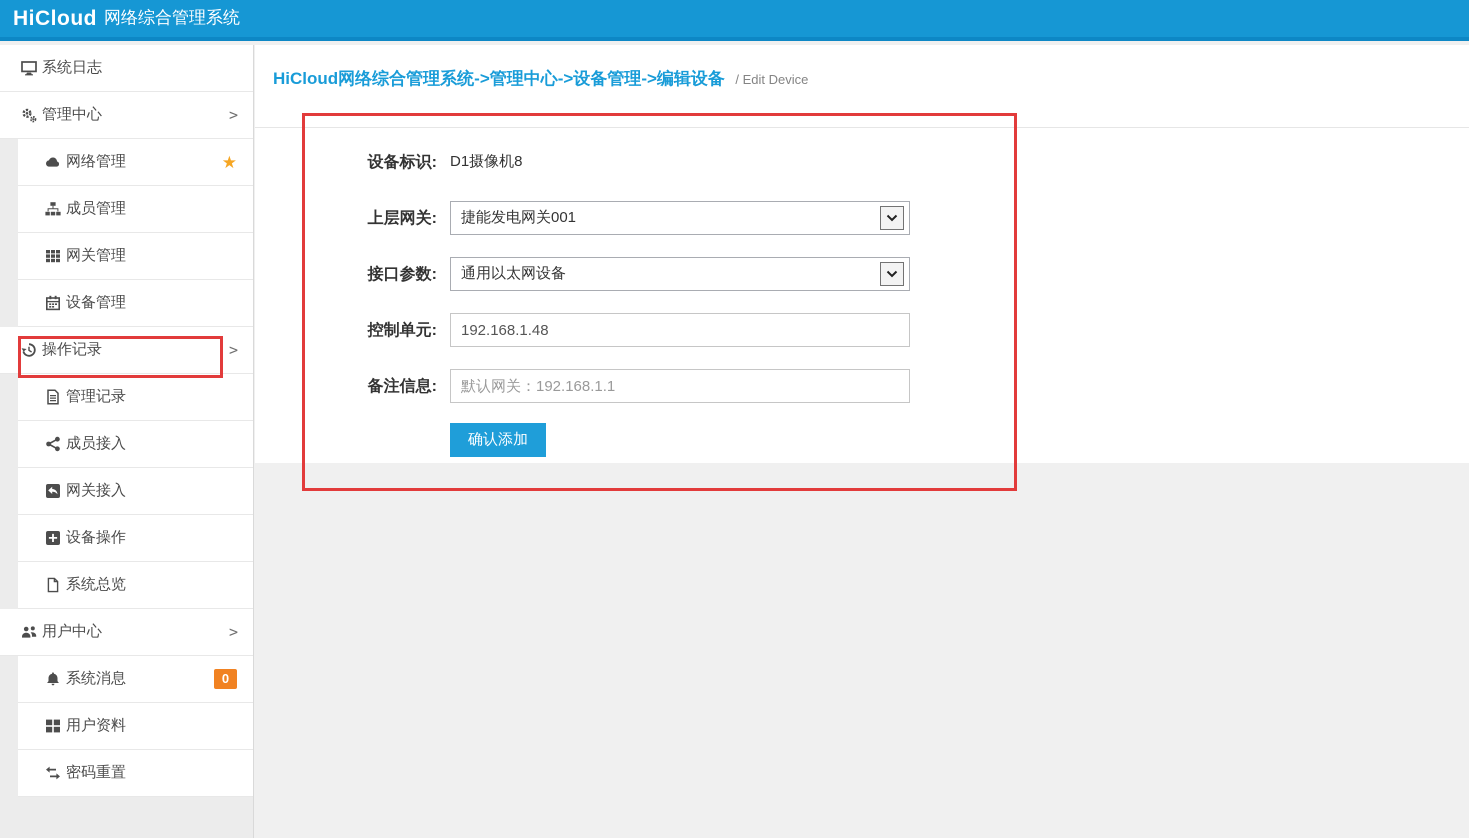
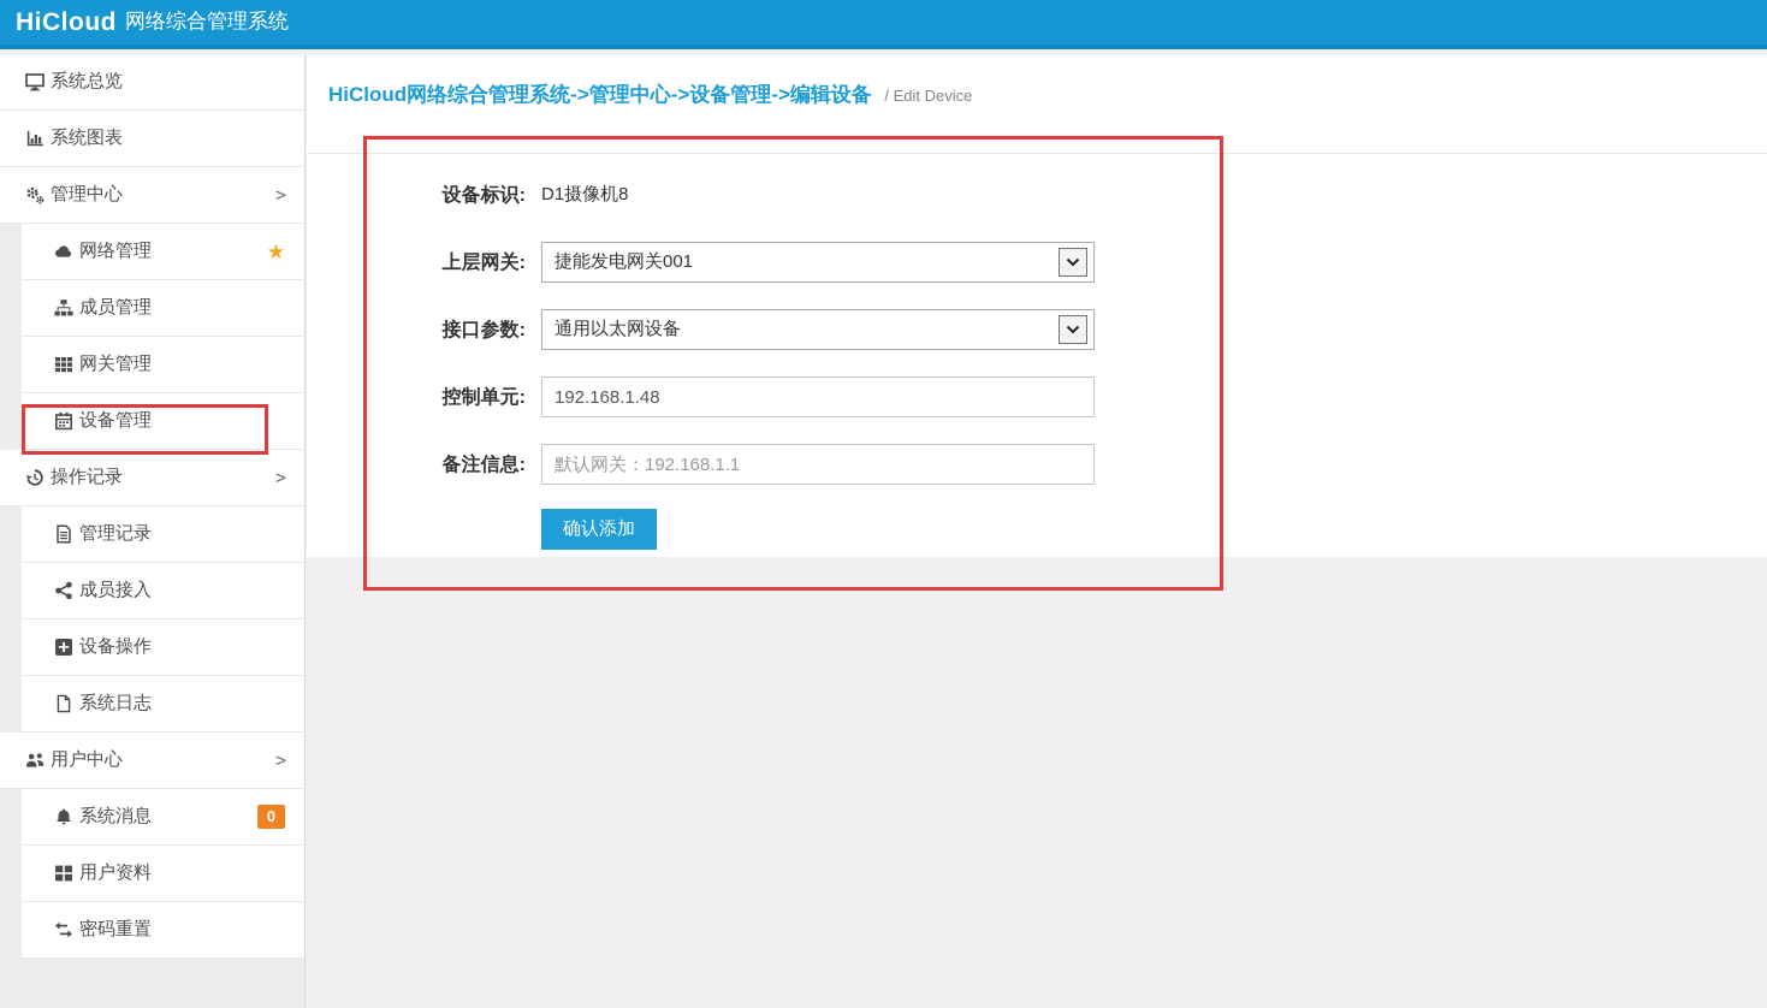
  HiCloud
  网络综合管理系统
- 系统日志
+ 系统总览
+ 系统图表
  管理中心
  >
  网络管理
  ★
  成员管理
  网关管理
  设备管理
  操作记录
  >
  管理记录
  成员接入
- 网关接入
  设备操作
- 系统总览
+ 系统日志
  用户中心
  >
  系统消息
  0
  用户资料
  密码重置
  HiCloud网络综合管理系统->管理中心->设备管理->编辑设备 / Edit Device
  设备标识:
  D1摄像机8
  上层网关:
  捷能发电网关001
  接口参数:
  通用以太网设备
  控制单元:
  192.168.1.48
  备注信息:
  默认网关：192.168.1.1
  确认添加
